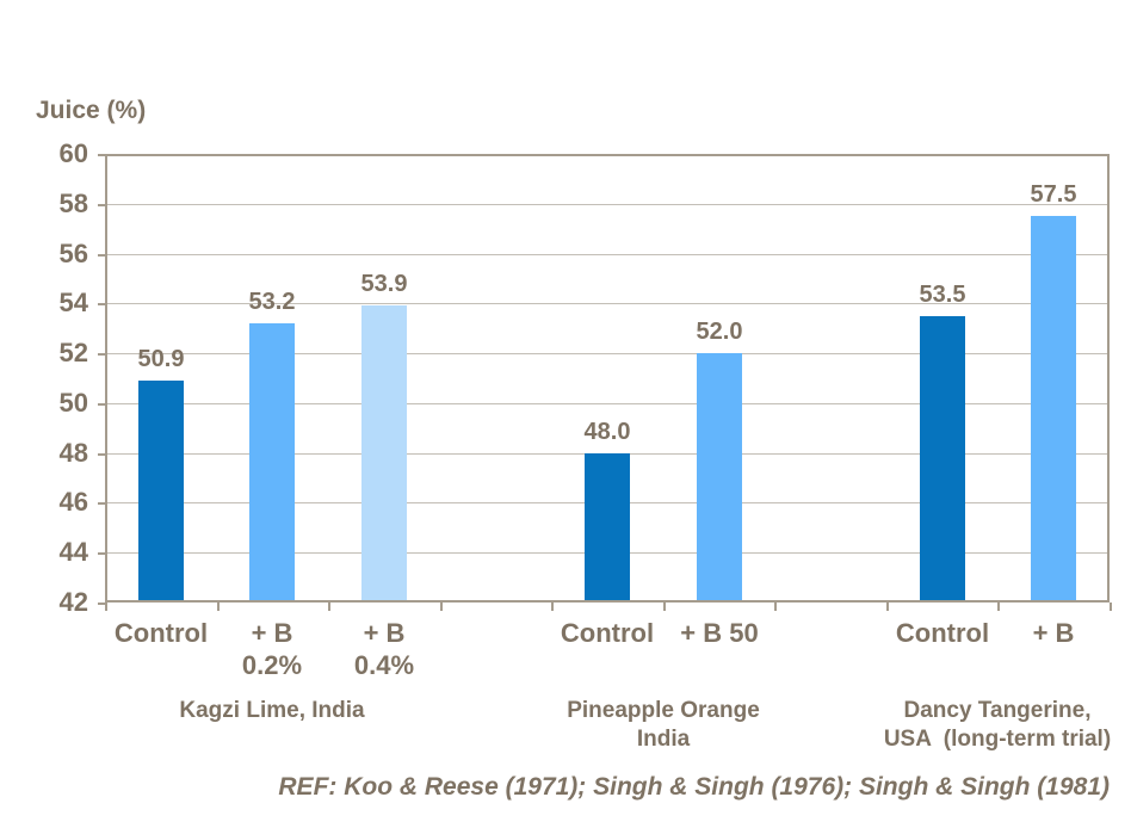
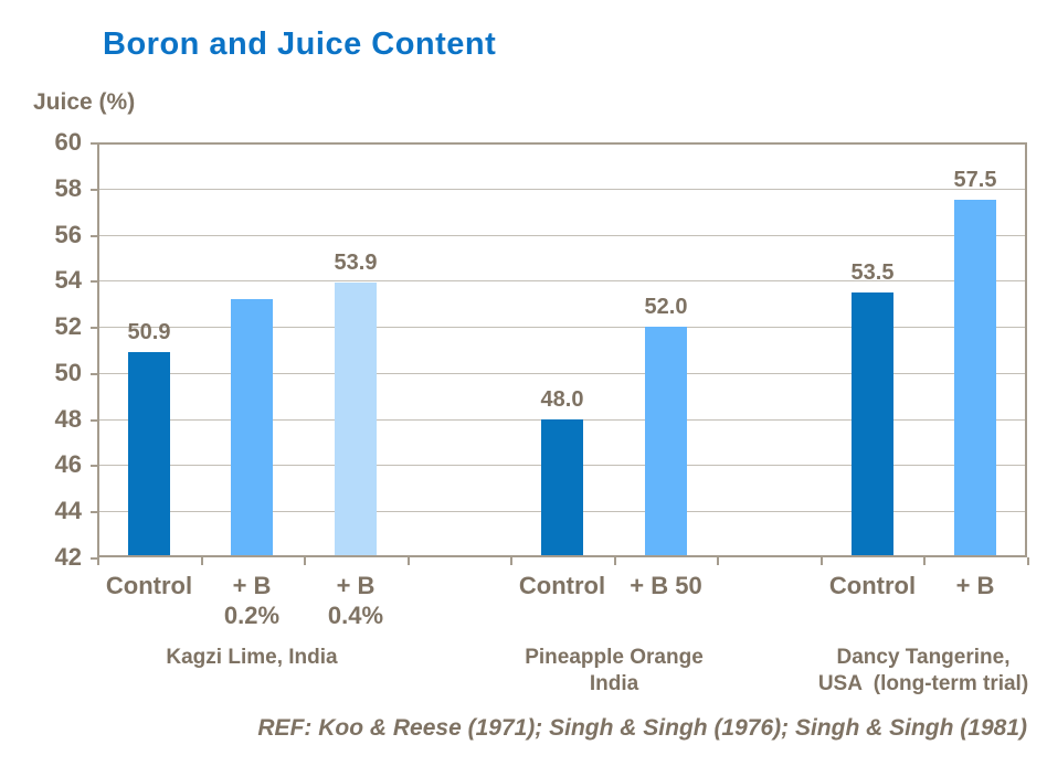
+ Boron and Juice Content
  Juice (%)
  REF: Koo & Reese (1971); Singh & Singh (1976); Singh & Singh (1981)
  60
  58
  56
  54
  52
  50
  48
  46
  44
  42
  50.9
  Control
- 53.2
  + B
  0.2%
  53.9
  + B
  0.4%
  Kagzi Lime, India
  48.0
  Control
  52.0
  + B 50
  Pineapple Orange
  India
  53.5
  Control
  57.5
  + B
  Dancy Tangerine,
  USA (long-term trial)
